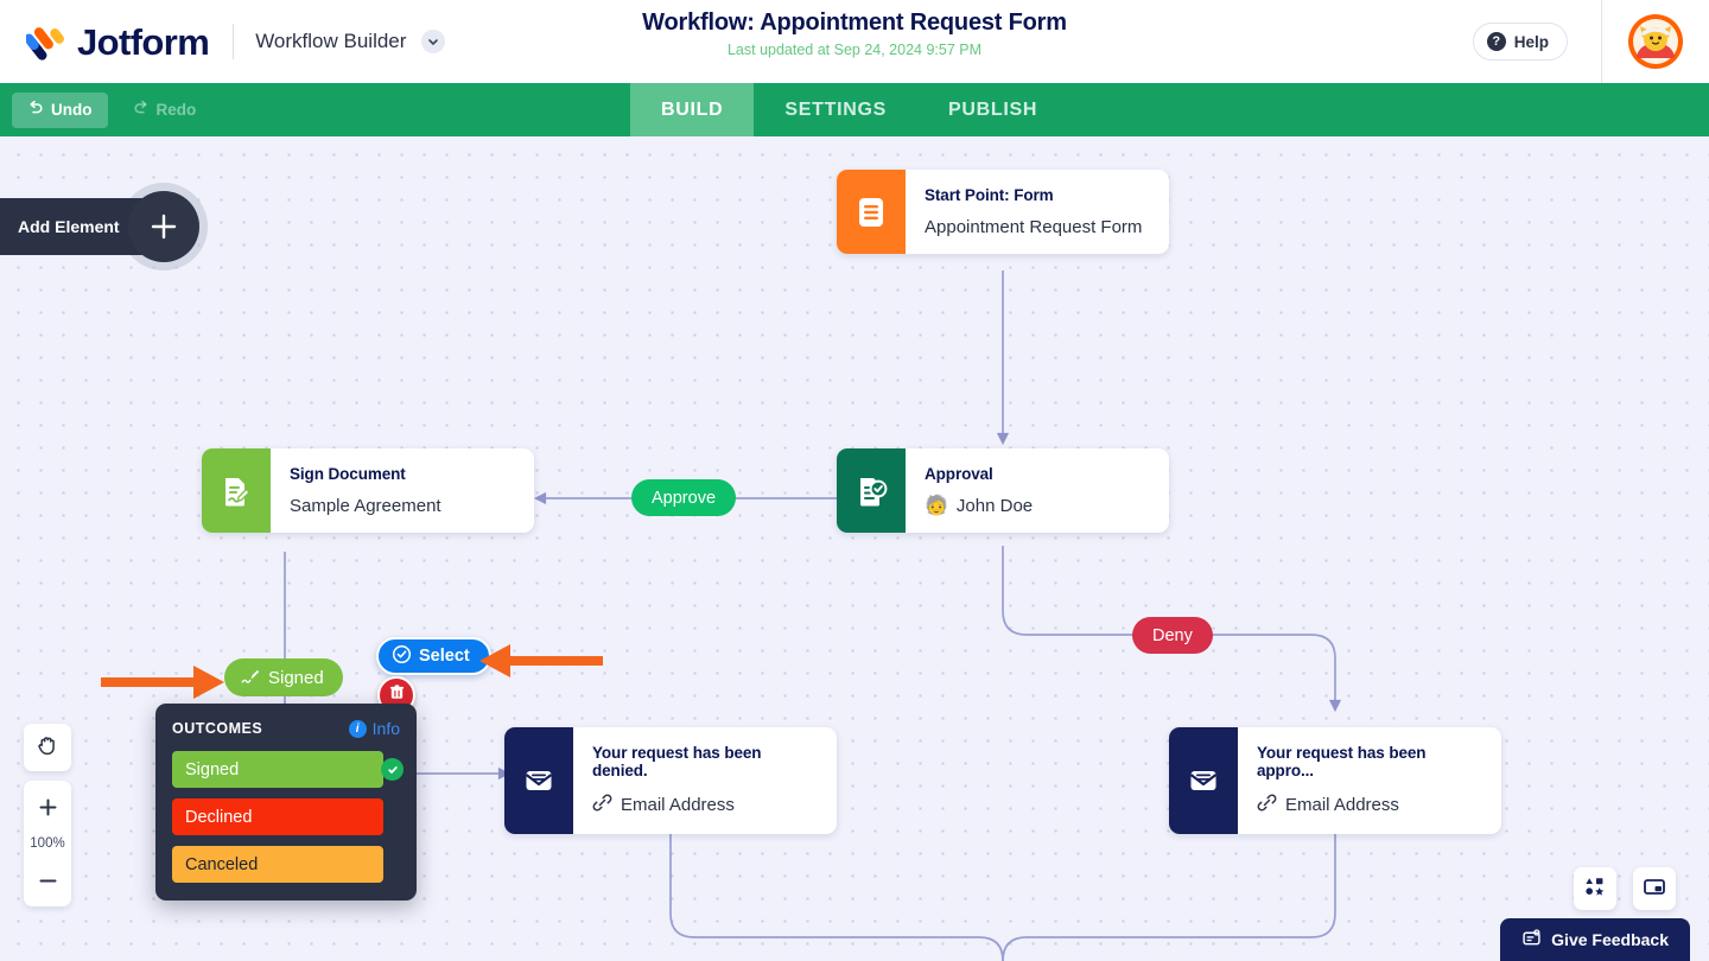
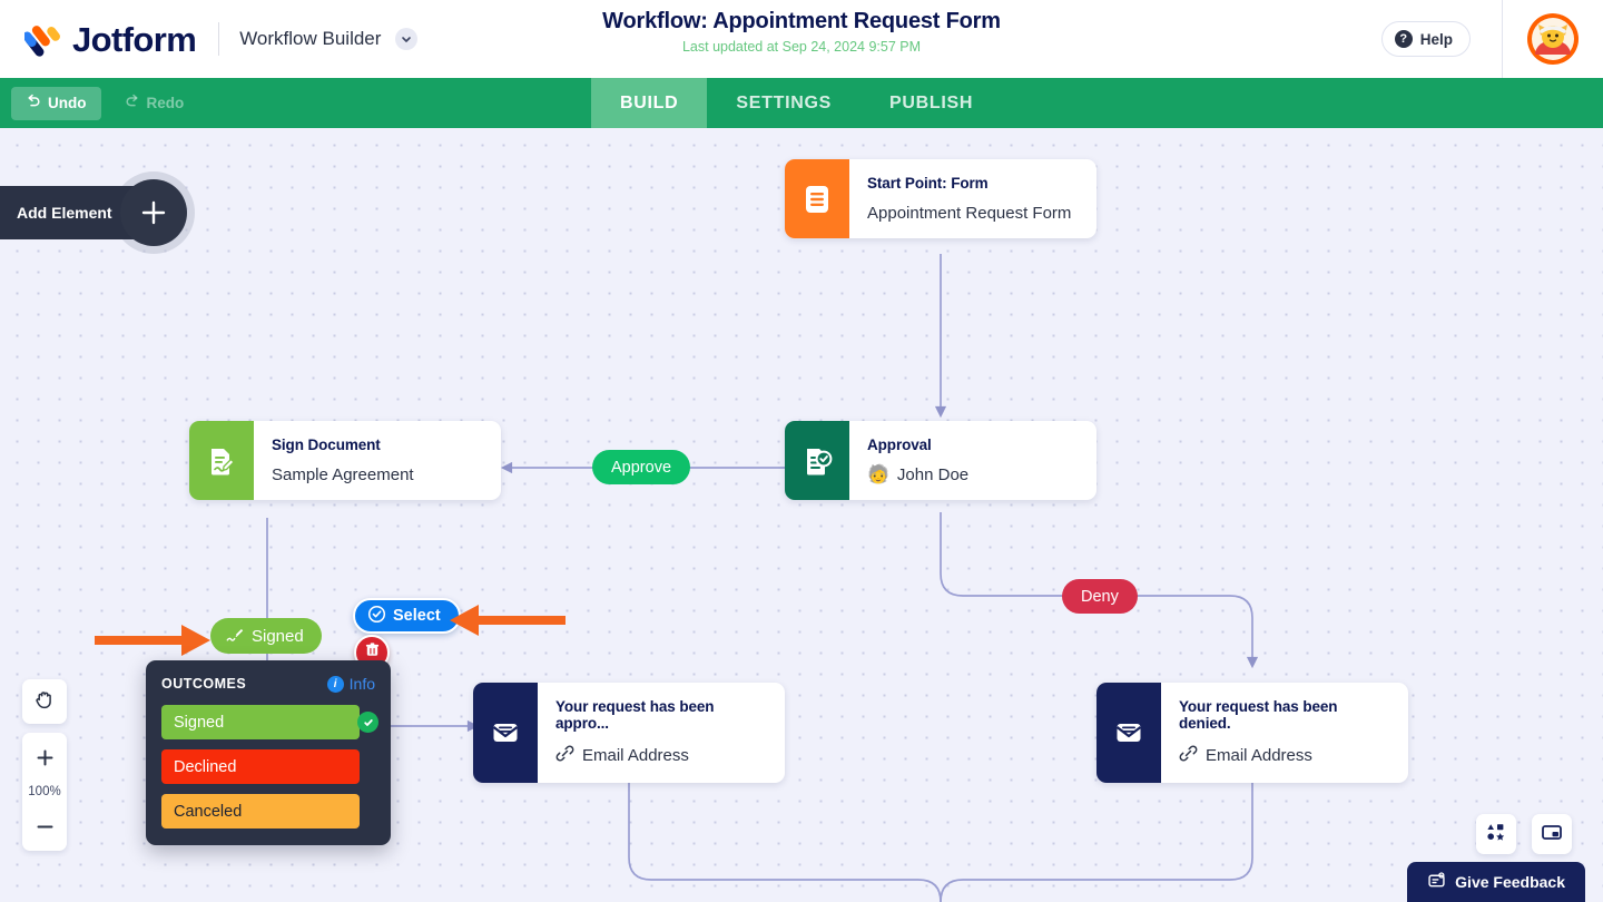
  Jotform
  Workflow Builder
  Workflow: Appointment Request Form
  Last updated at Sep 24, 2024 9:57 PM
  ?
  Help
  Undo
  Redo
  BUILD
  SETTINGS
  PUBLISH
  Add Element
  Start Point: Form
  Appointment Request Form
  Approval
  🧓
  John Doe
  Sign Document
  Sample Agreement
- Your request has been denied.
+ Your request has been appro...
  Email Address
- Your request has been appro...
+ Your request has been denied.
  Email Address
  Approve
  Deny
  Signed
  Select
  OUTCOMES
  i
  Info
  Signed
  Declined
  Canceled
  100%
  Give Feedback
